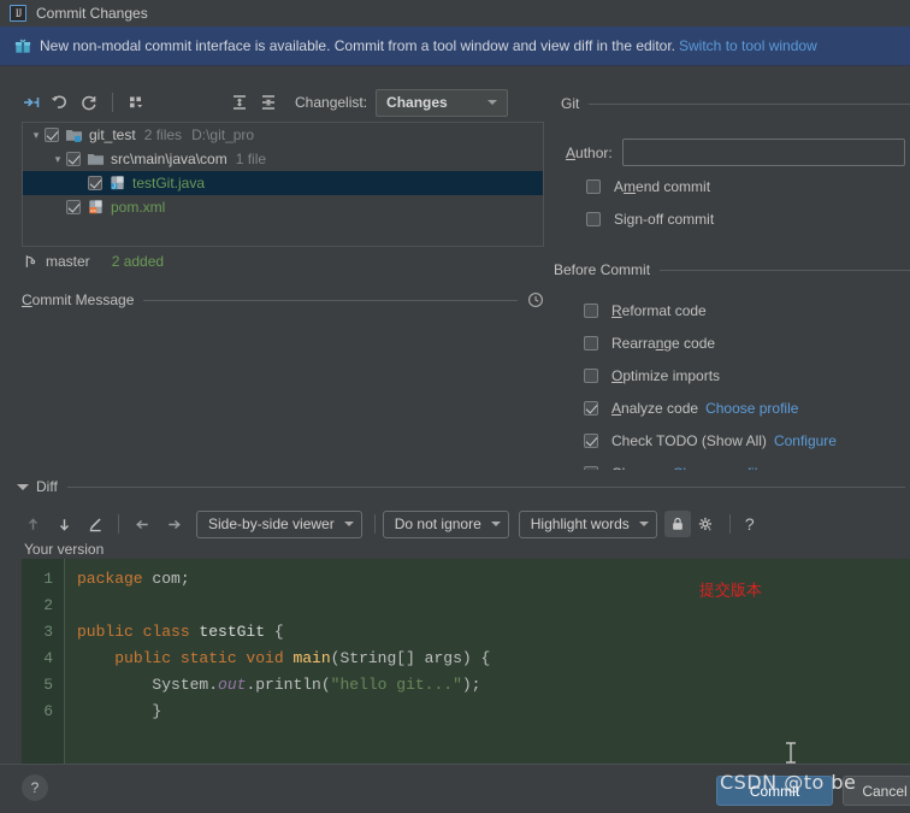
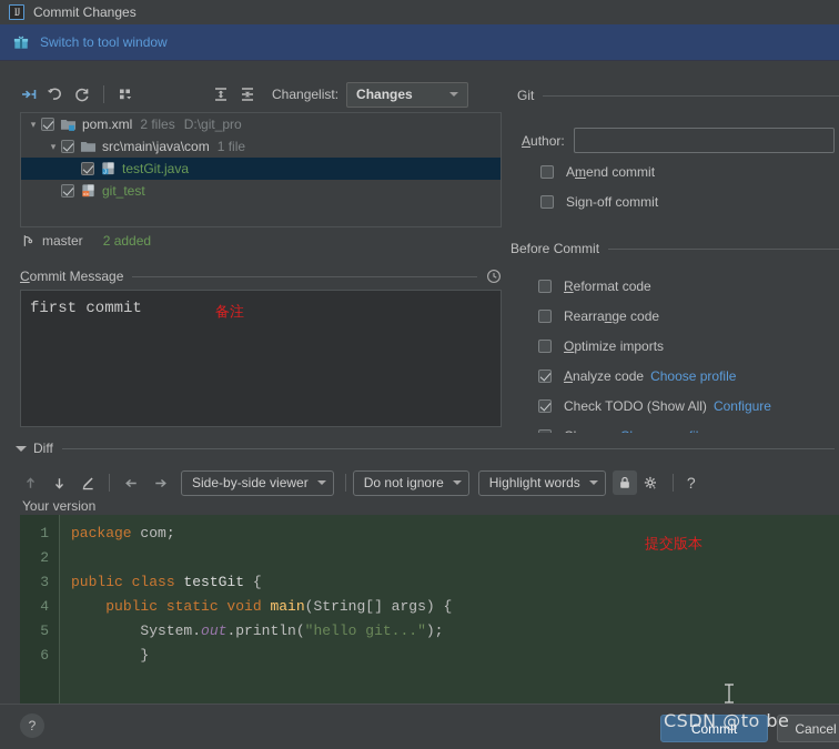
  IJ
  Commit Changes
- New non-modal commit interface is available. Commit from a tool window and view diff in the editor.
  Switch to tool window
  Changelist:
  Changes
  ▾
- git_test
+ pom.xml
  2 files
  D:\git_pro
  ▾
  src\main\java\com
  1 file
  testGit.java
- pom.xml
+ git_test
  master
  2 added
  Commit Message
+ first commit
+ 备注
  Git
  Author:
  Amend commit
  Sign-off commit
  Before Commit
  Reformat code
  Rearrange code
  Optimize imports
  Analyze code
  Choose profile
  Check TODO (Show All)
  Configure
  Diff
  Side-by-side viewer
  Do not ignore
  Highlight words
  ?
  Your version
  1
  2
  3
  4
  5
  6
  package com;
  public class testGit {
  public static void main(String[] args) {
  System.out.println("hello git...");
  }
  提交版本
  ?
  Commit
  Cancel
  CSDN @to be
